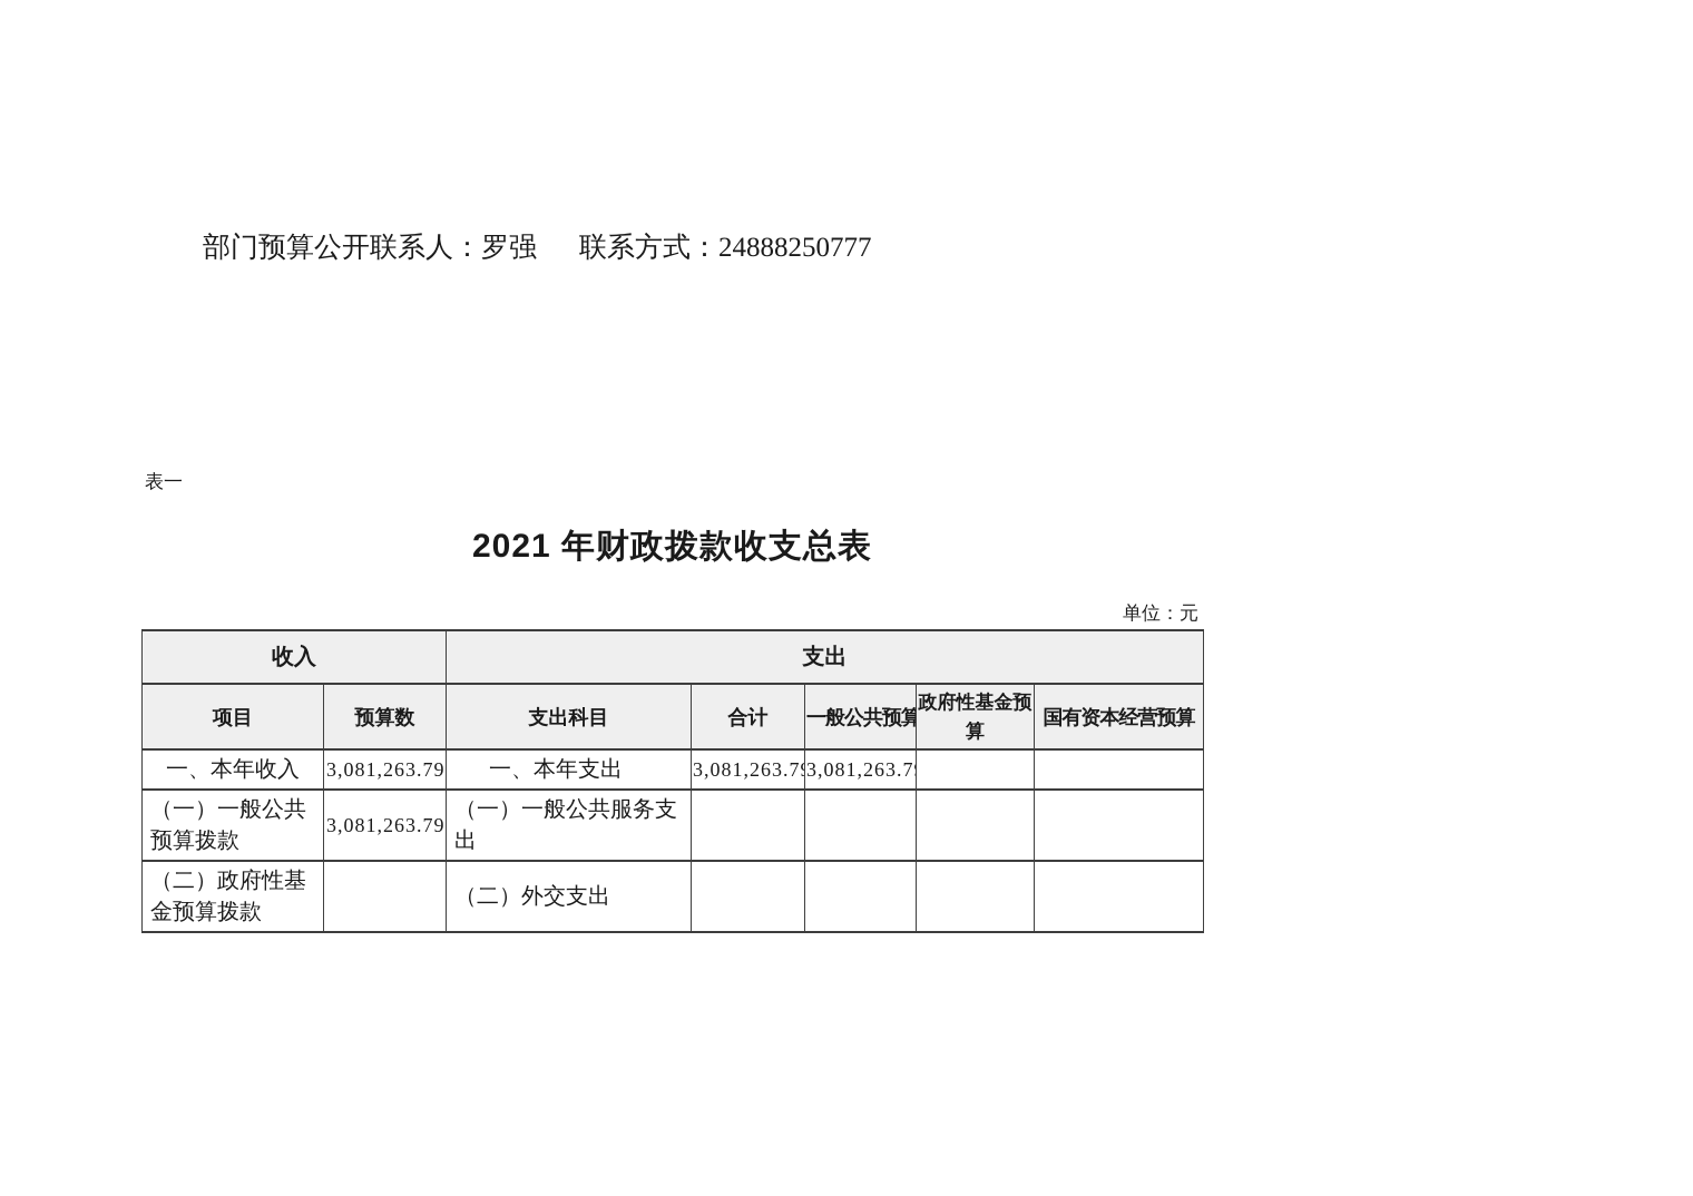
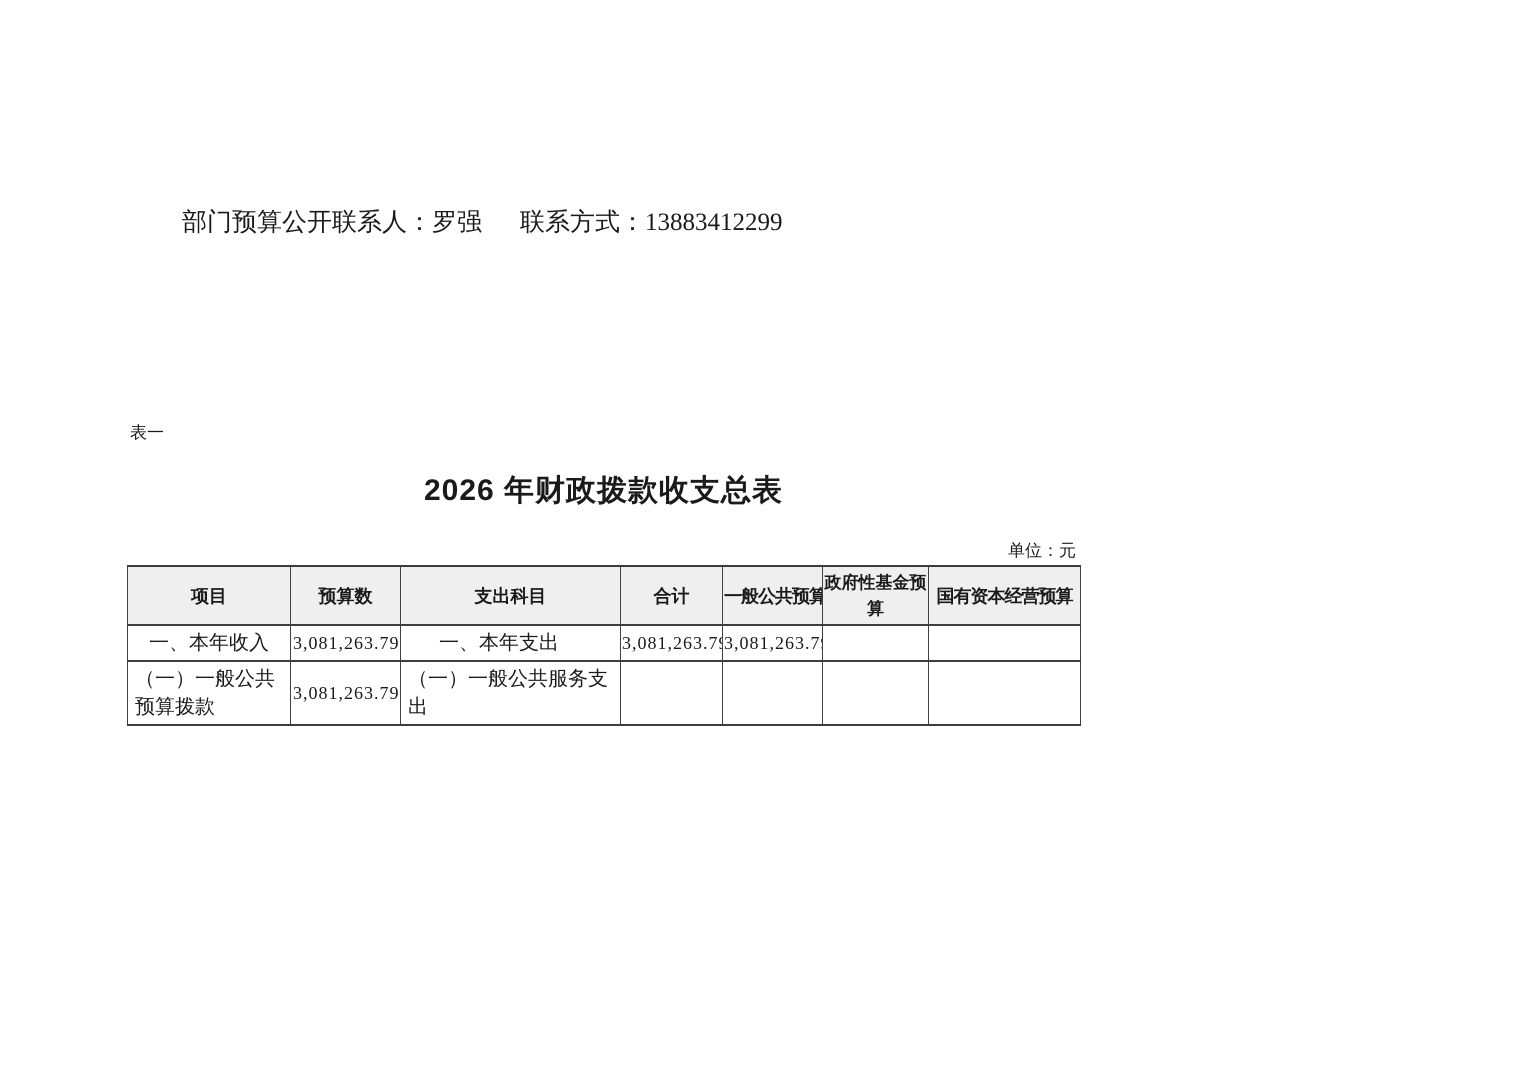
- 部门预算公开联系人：罗强 联系方式：24888250777
+ 部门预算公开联系人：罗强 联系方式：13883412299
  表一
- 2021 年财政拨款收支总表
+ 2026 年财政拨款收支总表
  单位：元
- 收入	支出
  项目	预算数	支出科目	合计	一般公共预算	政府性基金预算	国有资本经营预算
  一、本年收入	3,081,263.79	一、本年支出	3,081,263.7	3,081,263.7
  （一）一般公共预算拨款	3,081,263.79	（一）一般公共服务支出
- （二）政府性基金预算拨款		（二）外交支出
